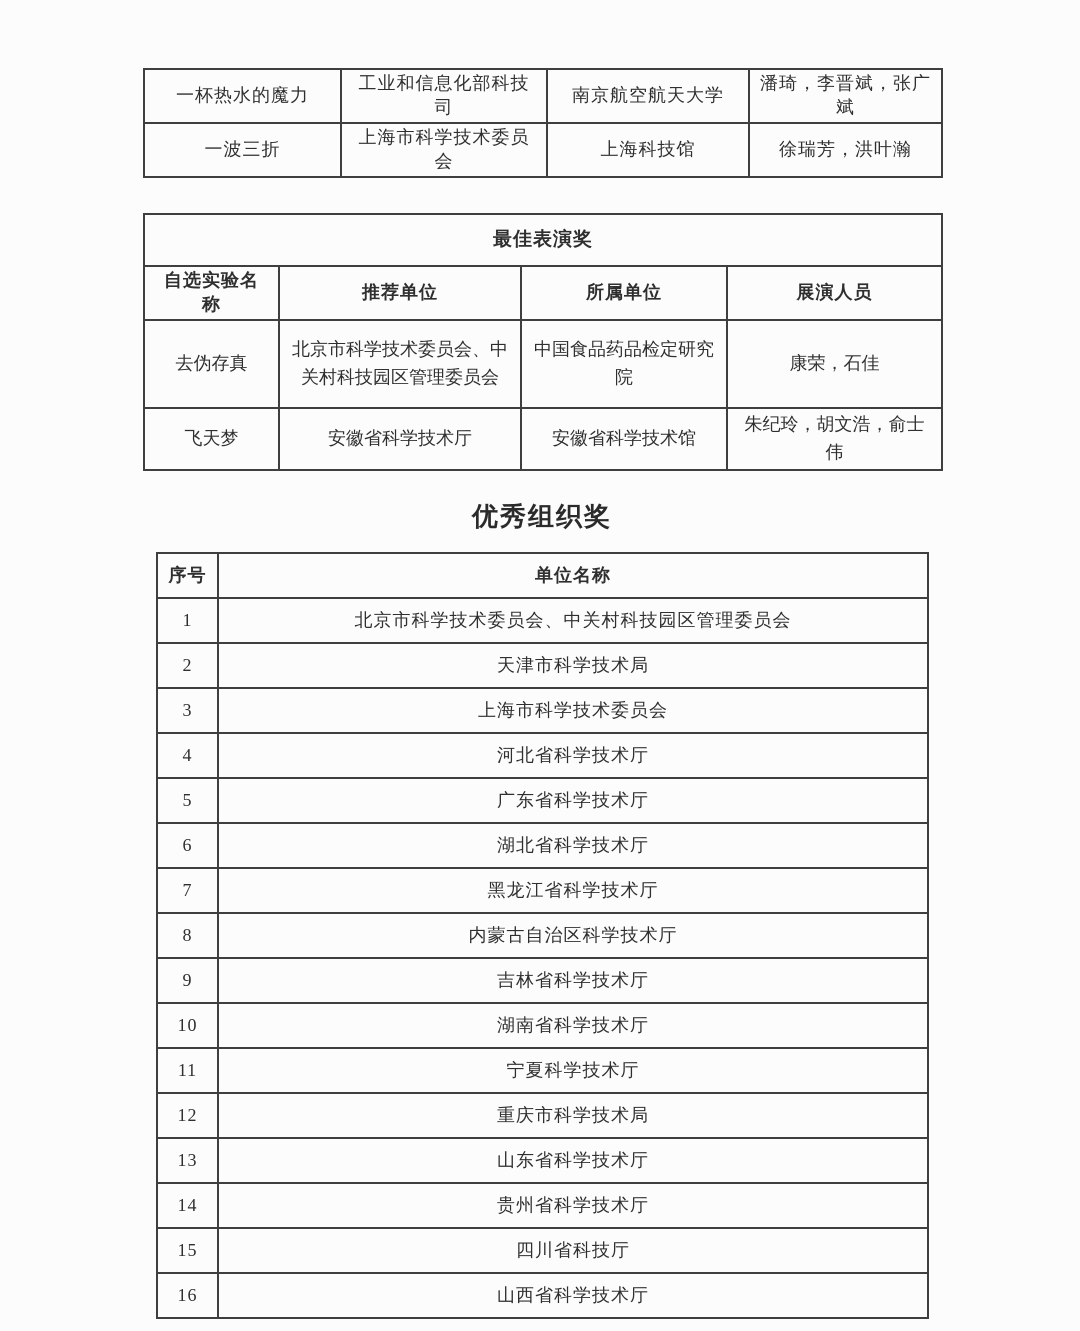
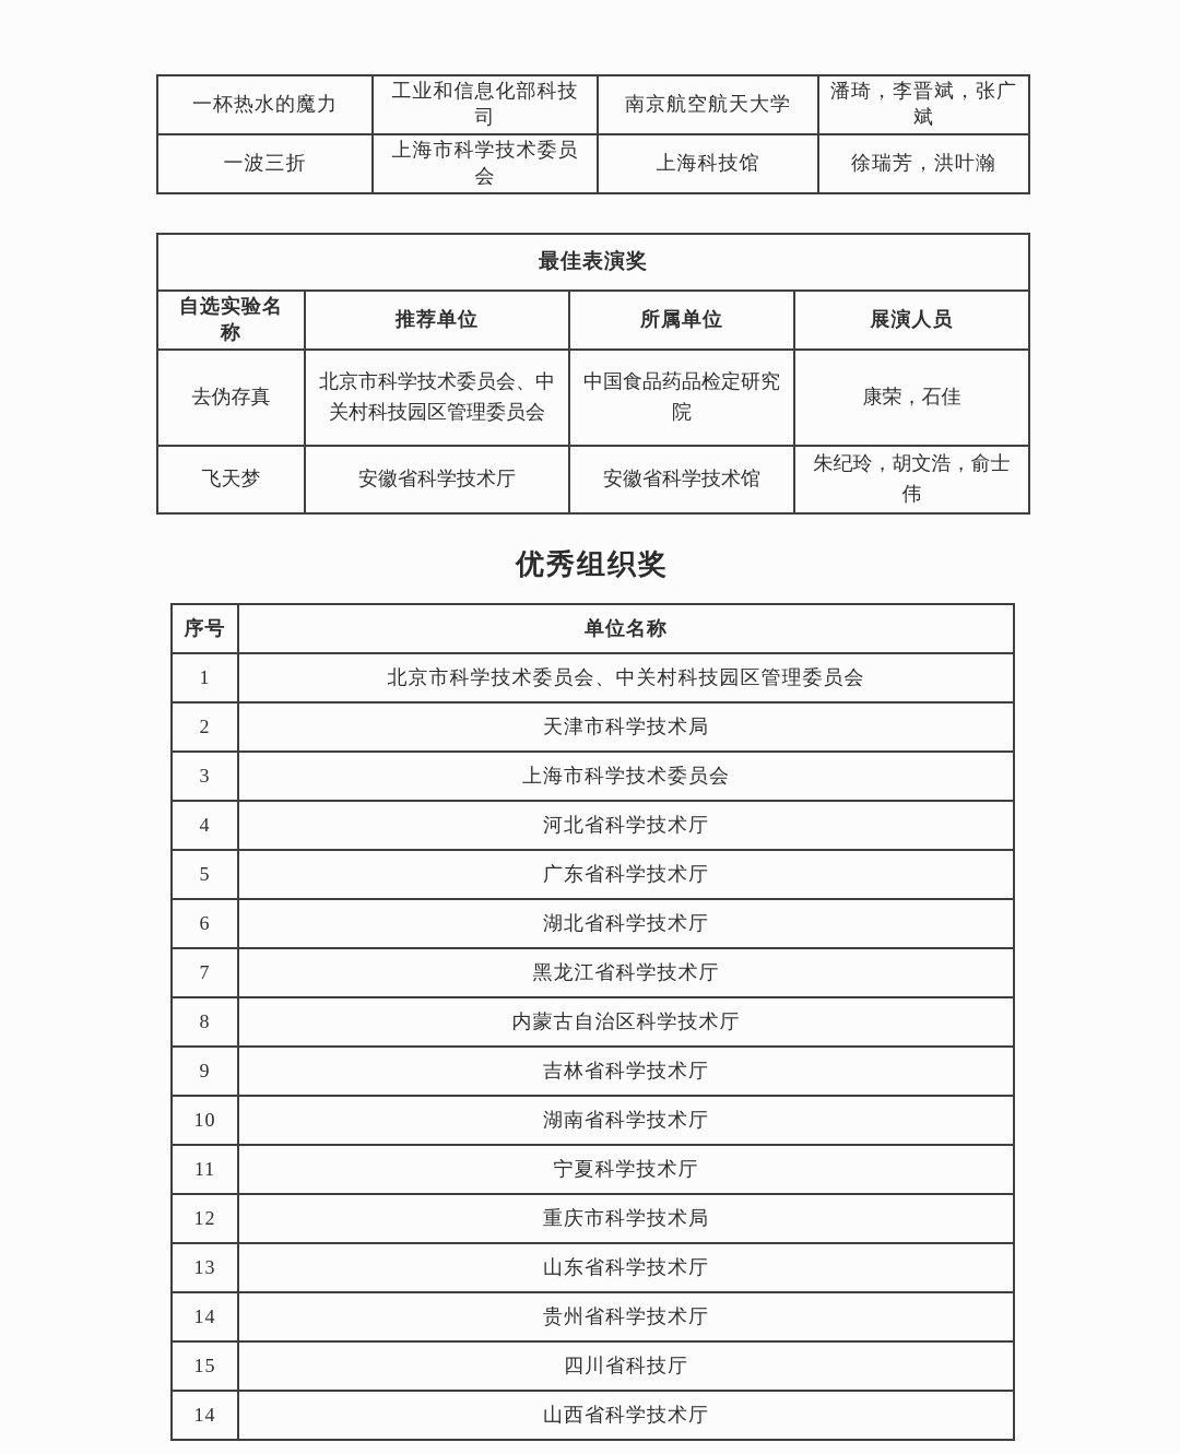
  一杯热水的魔力	工业和信息化部科技司	南京航空航天大学	潘琦，李晋斌，张广斌
  一波三折	上海市科学技术委员会	上海科技馆	徐瑞芳，洪叶瀚
  最佳表演奖
  自选实验名称	推荐单位	所属单位	展演人员
  去伪存真	北京市科学技术委员会、中关村科技园区管理委员会	中国食品药品检定研究院	康荣，石佳
  飞天梦	安徽省科学技术厅	安徽省科学技术馆	朱纪玲，胡文浩，俞士伟
  优秀组织奖
  序号	单位名称
  1	北京市科学技术委员会、中关村科技园区管理委员会
  2	天津市科学技术局
  3	上海市科学技术委员会
  4	河北省科学技术厅
  5	广东省科学技术厅
  6	湖北省科学技术厅
  7	黑龙江省科学技术厅
  8	内蒙古自治区科学技术厅
  9	吉林省科学技术厅
  10	湖南省科学技术厅
  11	宁夏科学技术厅
  12	重庆市科学技术局
  13	山东省科学技术厅
  14	贵州省科学技术厅
  15	四川省科技厅
- 16	山西省科学技术厅
+ 14	山西省科学技术厅
